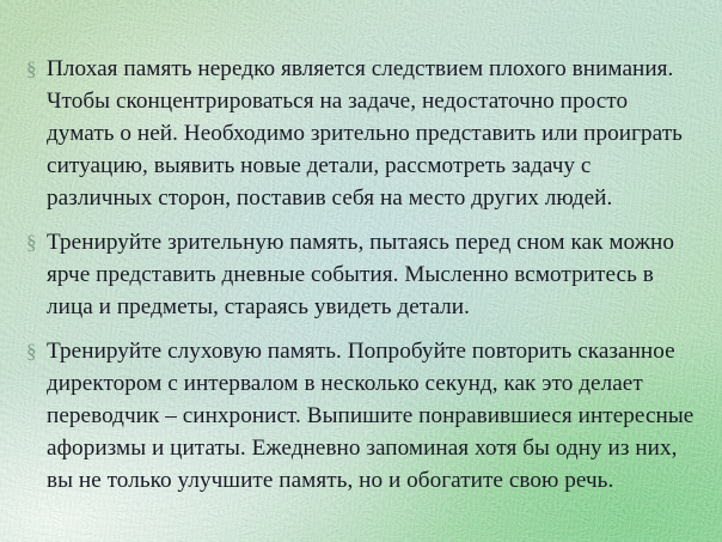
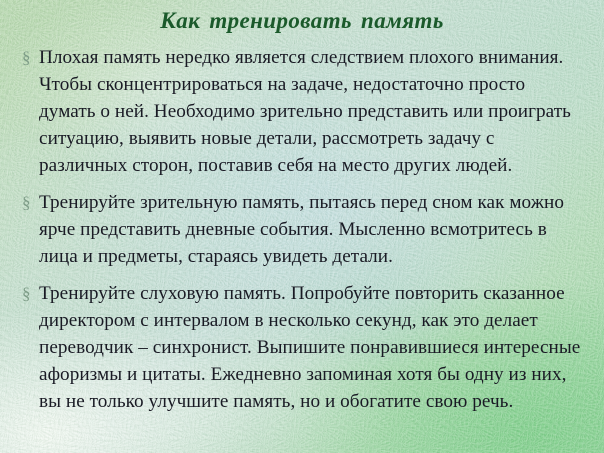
+ Как тренировать память
  §
  Плохая память нередко является следствием плохого внимания. Чтобы сконцентрироваться на задаче, недостаточно просто думать о ней. Необходимо зрительно представить или проиграть ситуацию, выявить новые детали, рассмотреть задачу с различных сторон, поставив себя на место других людей.
  §
  Тренируйте зрительную память, пытаясь перед сном как можно ярче представить дневные события. Мысленно всмотритесь в лица и предметы, стараясь увидеть детали.
  §
  Тренируйте слуховую память. Попробуйте повторить сказанное директором с интервалом в несколько секунд, как это делает переводчик – синхронист. Выпишите понравившиеся интересные афоризмы и цитаты. Ежедневно запоминая хотя бы одну из них, вы не только улучшите память, но и обогатите свою речь.
